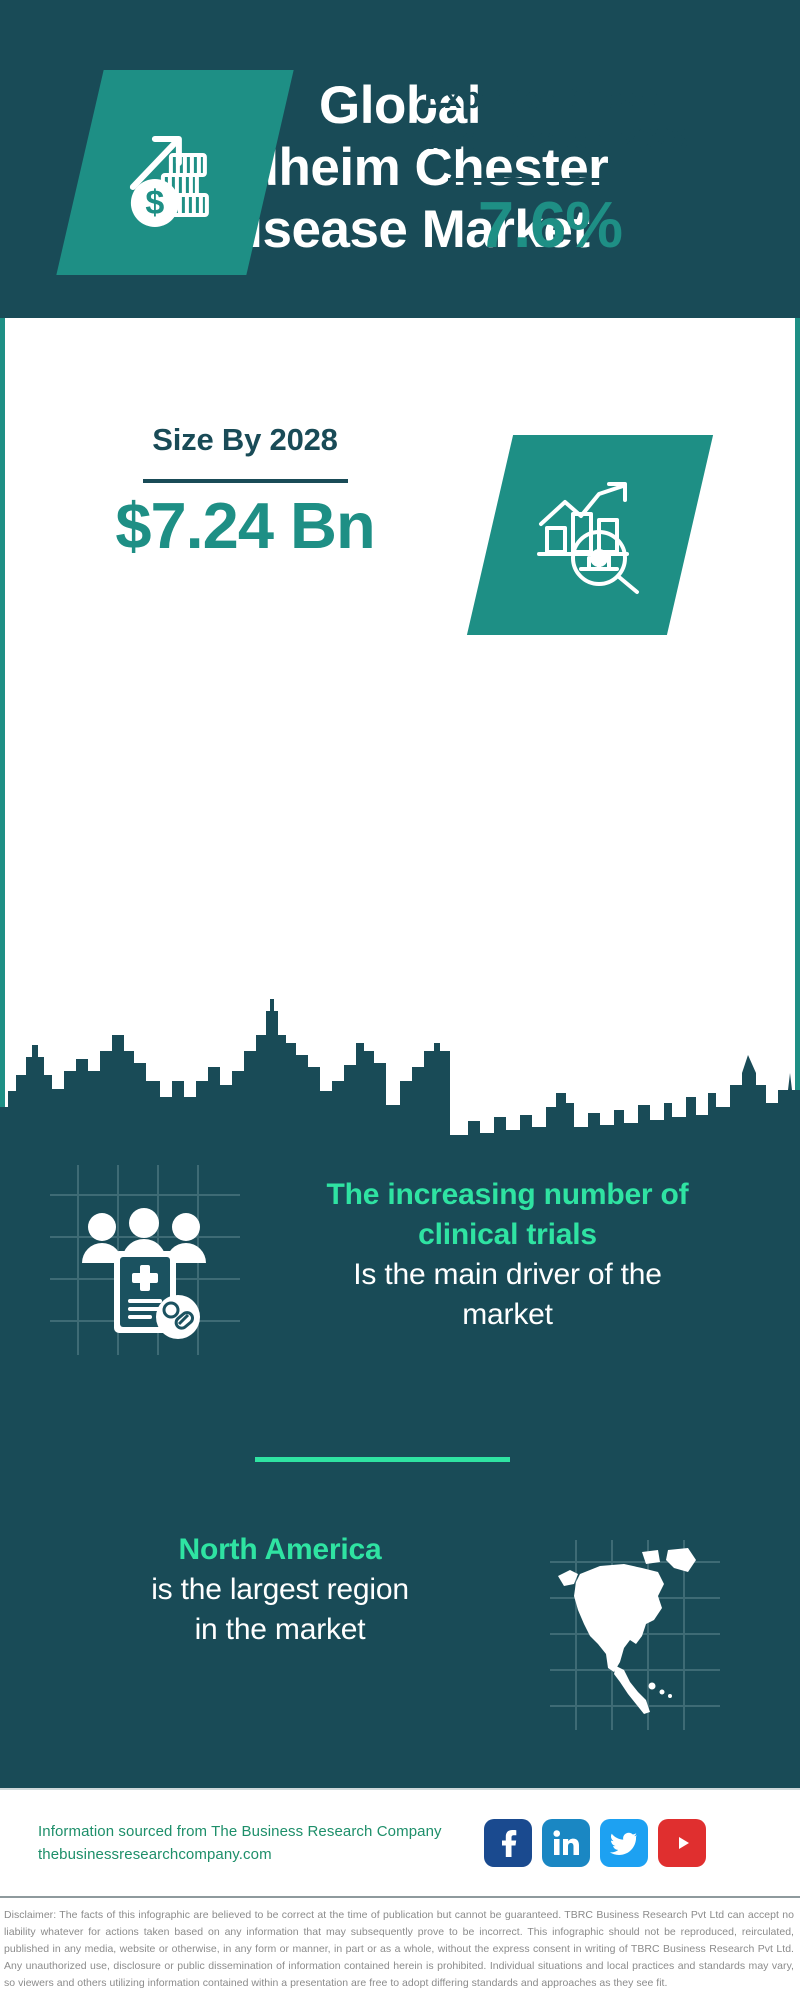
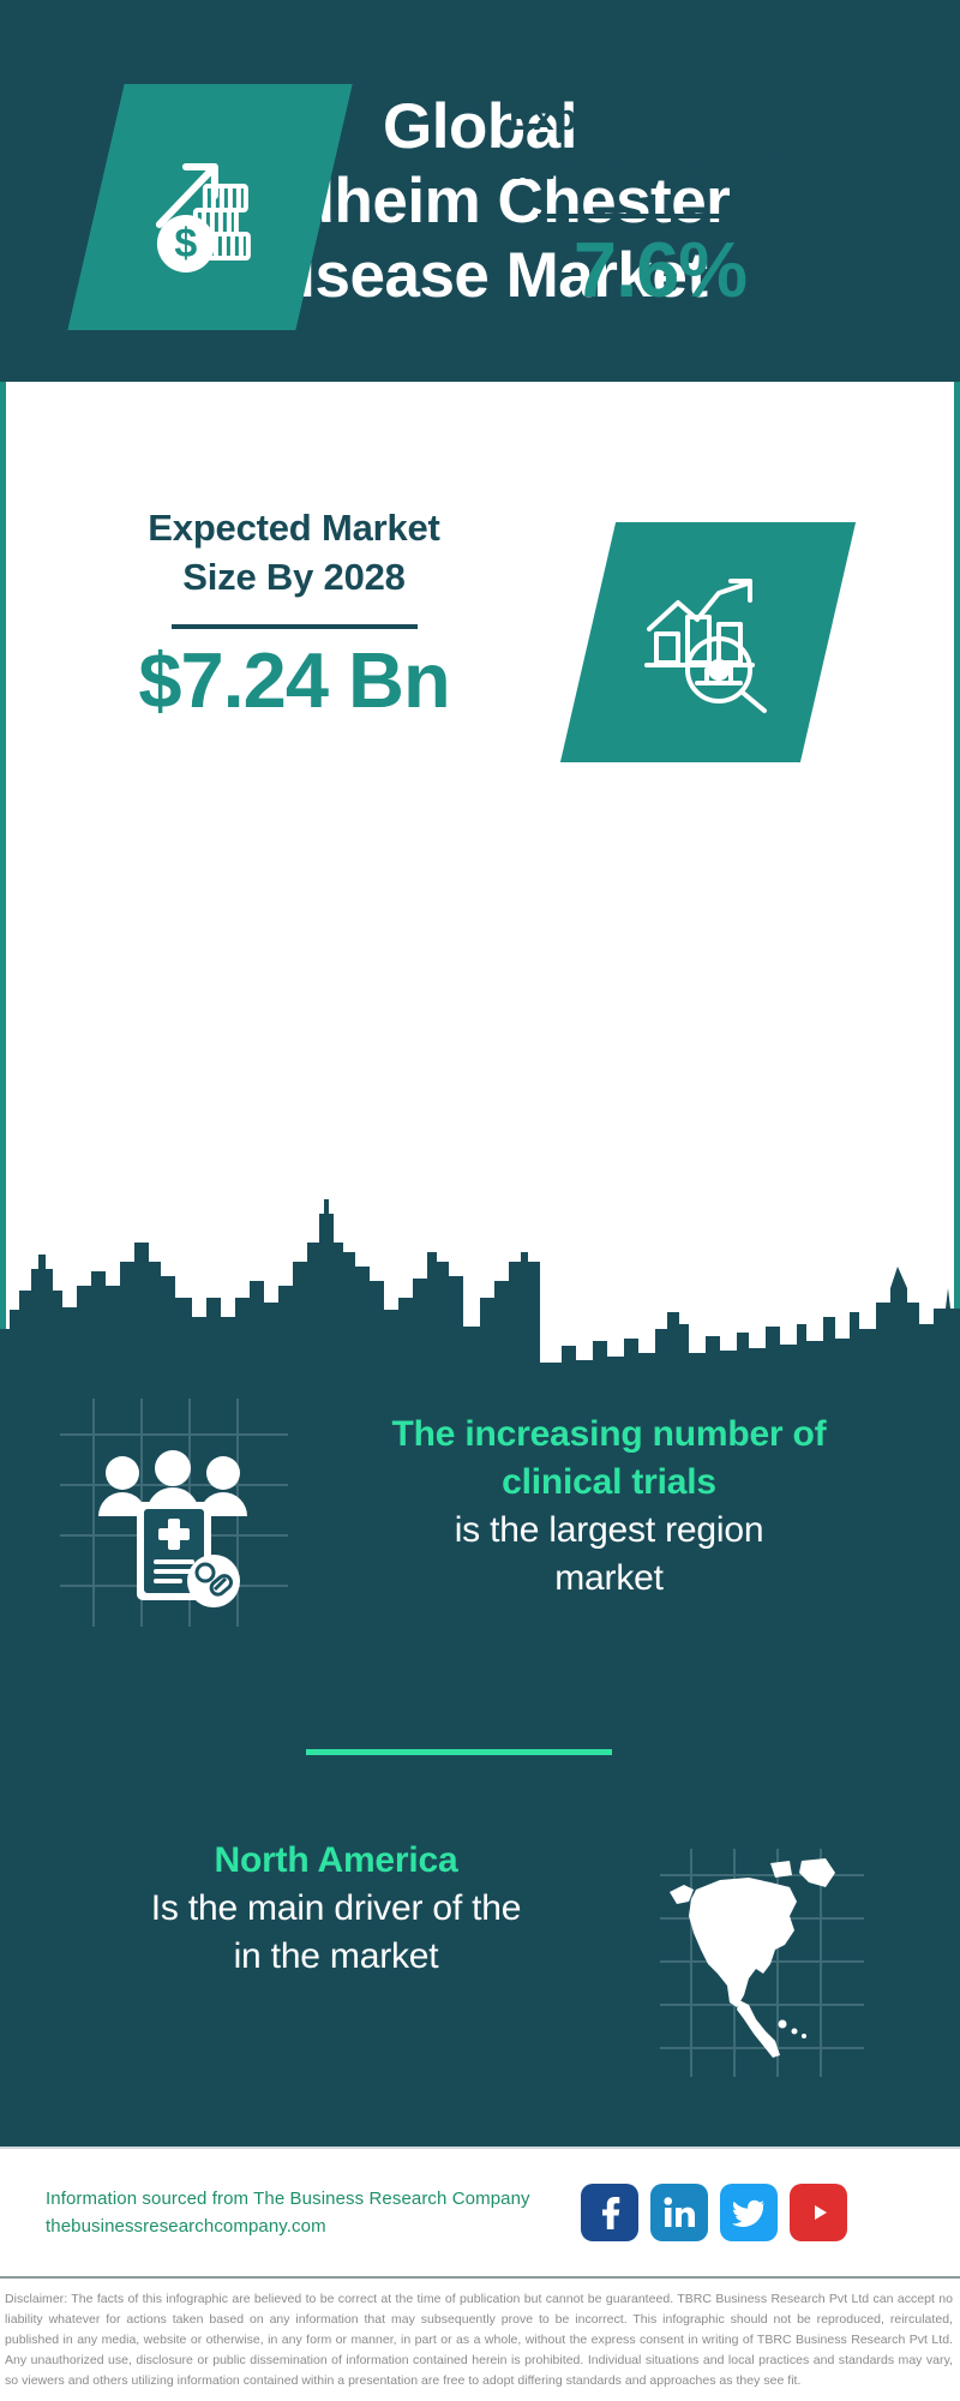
  Global
  heim Chester
  sease Market
  Expected Growth
  Rate Through 2028
  7.6%
+ Expected Market
  Size By 2028
  $7.24 Bn
  The increasing number of
  clinical trials
- Is the main driver of the
+ is the largest region
  market
  North America
- is the largest region
+ Is the main driver of the
  in the market
  Information sourced from The Business Research Company
  thebusinessresearchcompany.com
  Disclaimer: The facts of this infographic are believed to be correct at the time of publication but cannot be guaranteed. TBRC Business Research Pvt Ltd can accept no liability whatever for actions taken based on any information that may subsequently prove to be incorrect. This infographic should not be reproduced, reirculated, published in any media, website or otherwise, in any form or manner, in part or as a whole, without the express consent in writing of TBRC Business Research Pvt Ltd. Any unauthorized use, disclosure or public dissemination of information contained herein is prohibited. Individual situations and local practices and standards may vary, so viewers and others utilizing information contained within a presentation are free to adopt differing standards and approaches as they see fit.
